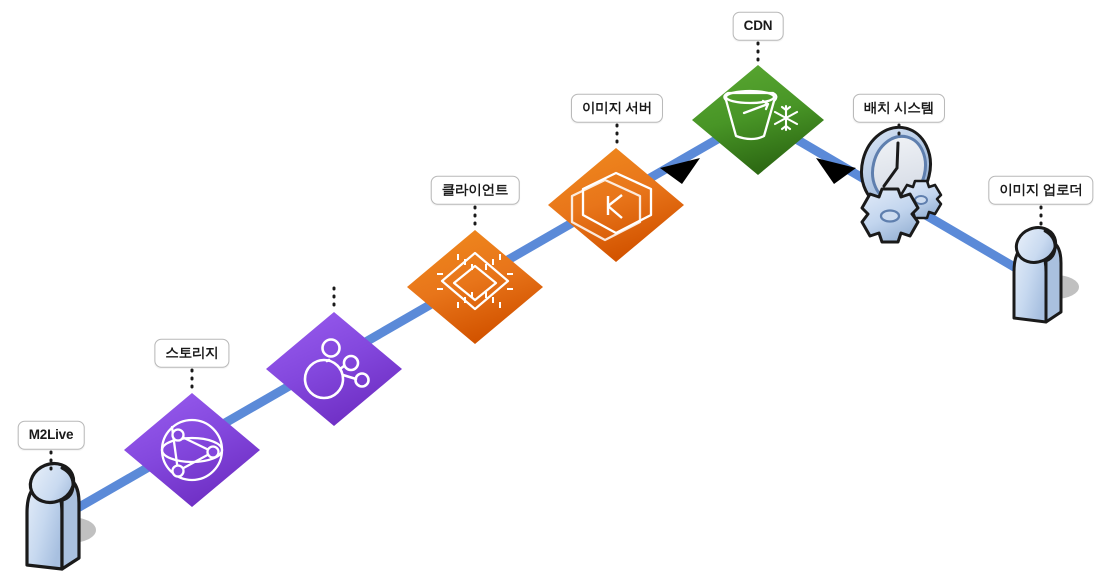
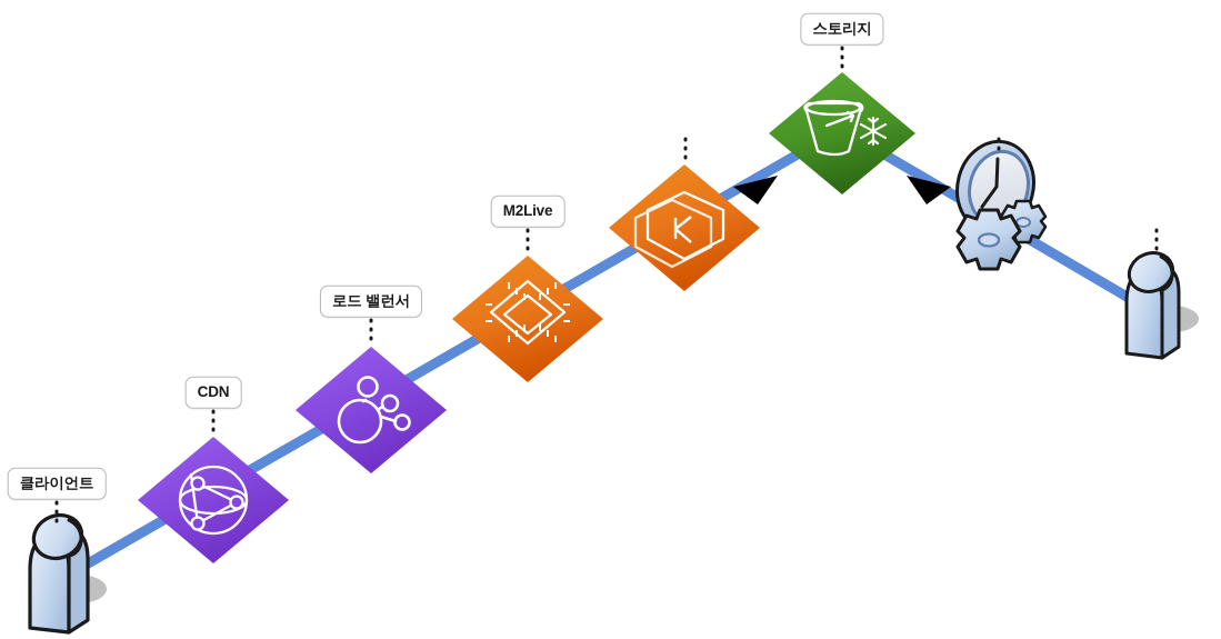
- M2Live
+ 클라이언트
- 스토리지
+ CDN
+ 로드 밸런서
- 클라이언트
+ M2Live
- 이미지 서버
- CDN
+ 스토리지
- 배치 시스템
- 이미지 업로더
